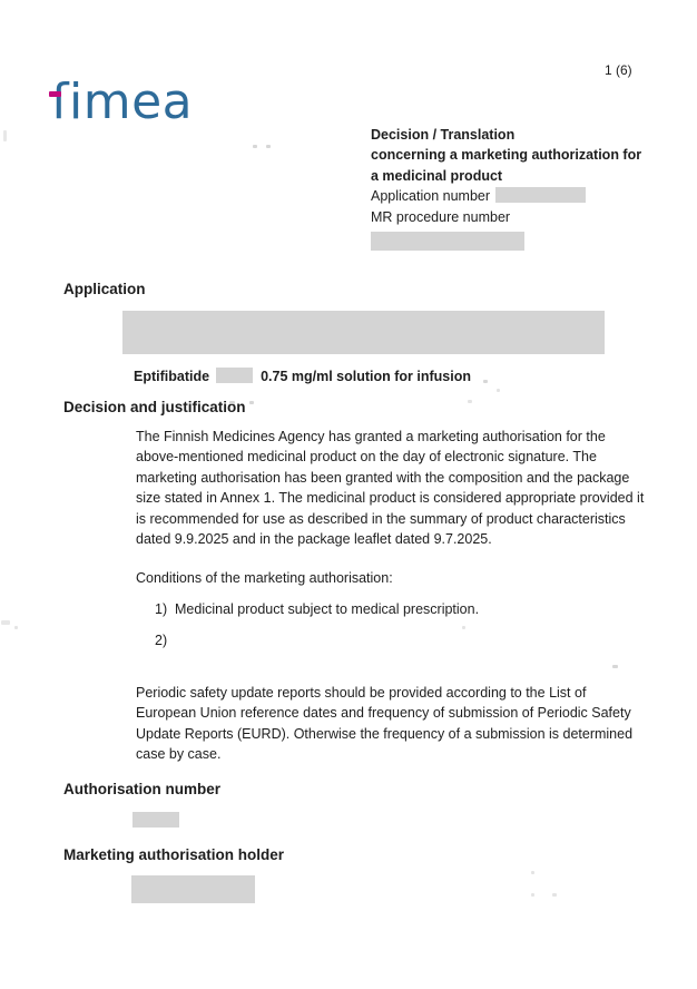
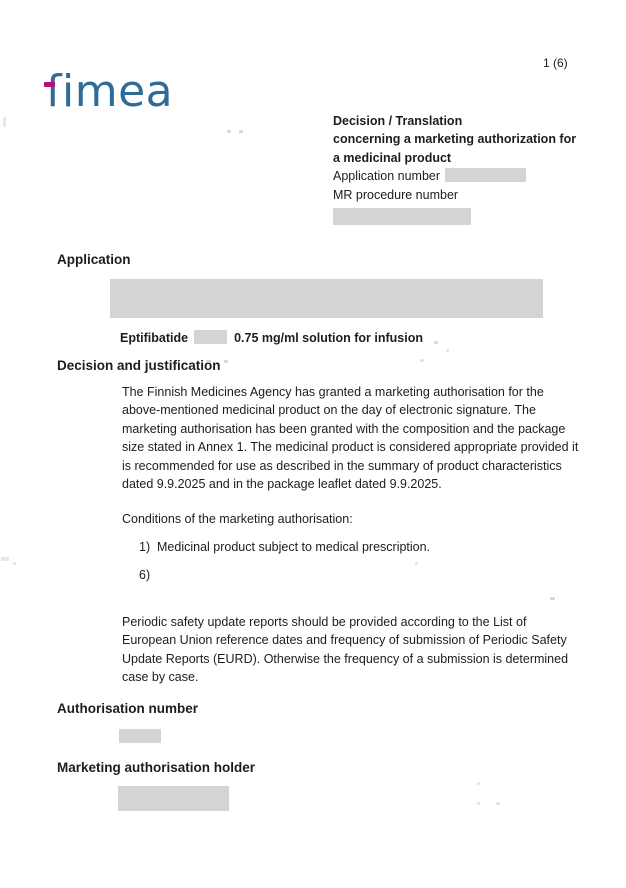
  1 (6)
  fimea
  Decision / Translation
  concerning a marketing authorization for
  a medicinal product
  Application number
  MR procedure number
  Application
  Eptifibatide 0.75 mg/ml solution for infusion
  Decision and justification
- The Finnish Medicines Agency has granted a marketing authorisation for the above-mentioned medicinal product on the day of electronic signature. The marketing authorisation has been granted with the composition and the package size stated in Annex 1. The medicinal product is considered appropriate provided it is recommended for use as described in the summary of product characteristics dated 9.9.2025 and in the package leaflet dated 9.7.2025.
+ The Finnish Medicines Agency has granted a marketing authorisation for the above-mentioned medicinal product on the day of electronic signature. The marketing authorisation has been granted with the composition and the package size stated in Annex 1. The medicinal product is considered appropriate provided it is recommended for use as described in the summary of product characteristics dated 9.9.2025 and in the package leaflet dated 9.9.2025.
  Conditions of the marketing authorisation:
  1)
  Medicinal product subject to medical prescription.
- 2)
+ 6)
  Periodic safety update reports should be provided according to the List of European Union reference dates and frequency of submission of Periodic Safety Update Reports (EURD). Otherwise the frequency of a submission is determined case by case.
  Authorisation number
  Marketing authorisation holder
